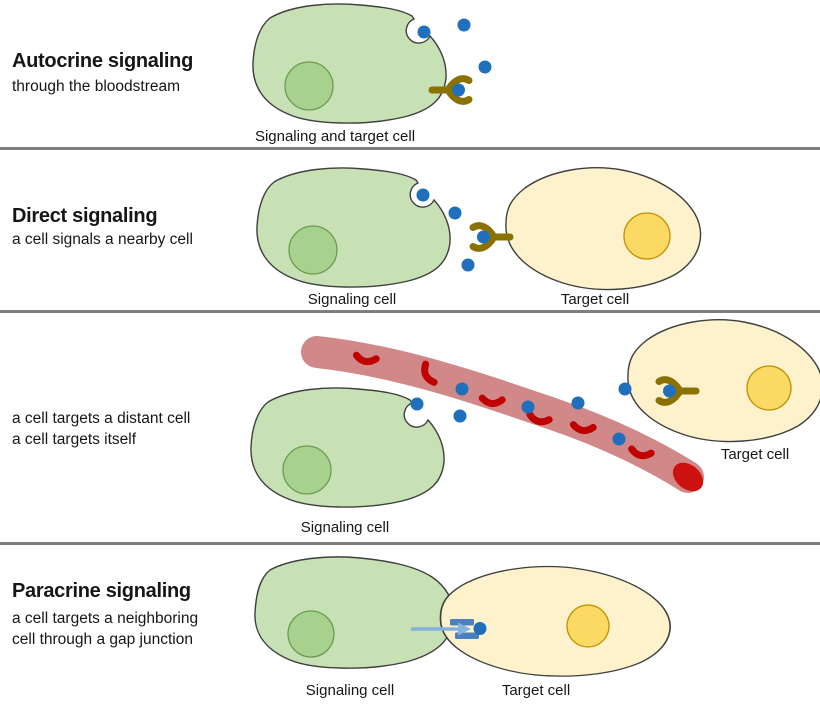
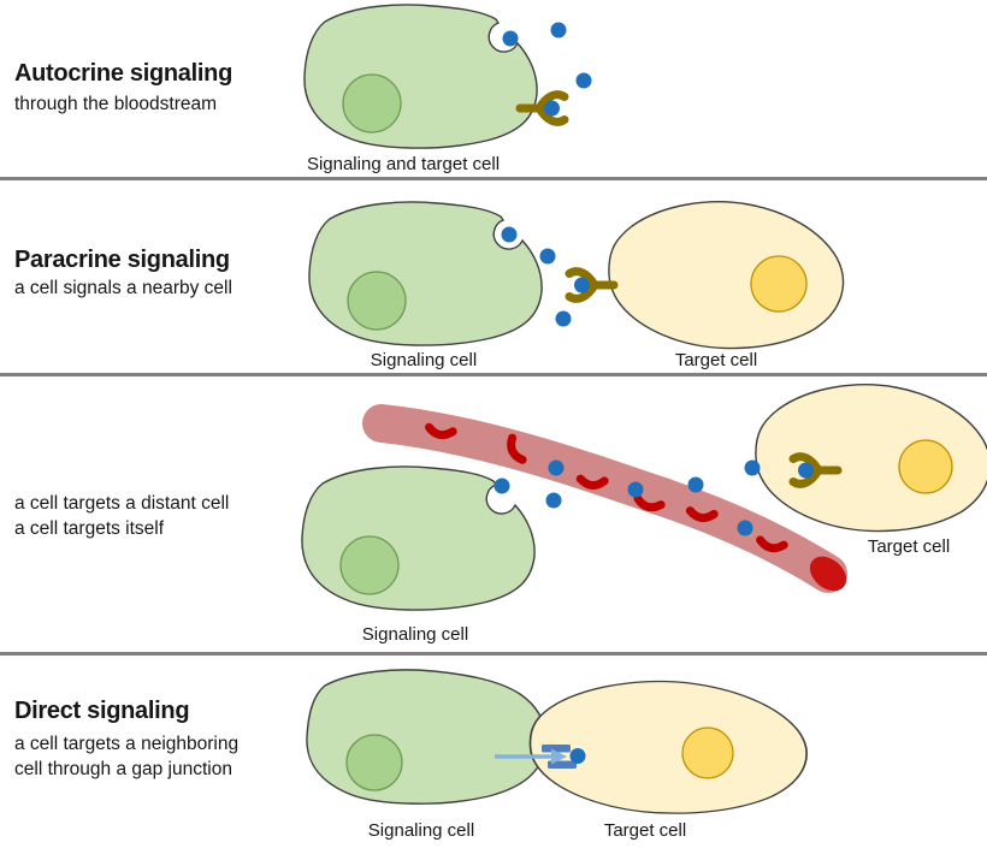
  Autocrine signaling
  through the bloodstream
  Signaling and target cell
- Direct signaling
+ Paracrine signaling
  a cell signals a nearby cell
  Signaling cell
  Target cell
  a cell targets a distant cell
  a cell targets itself
  Signaling cell
  Target cell
- Paracrine signaling
+ Direct signaling
  a cell targets a neighboring
  cell through a gap junction
  Signaling cell
  Target cell
